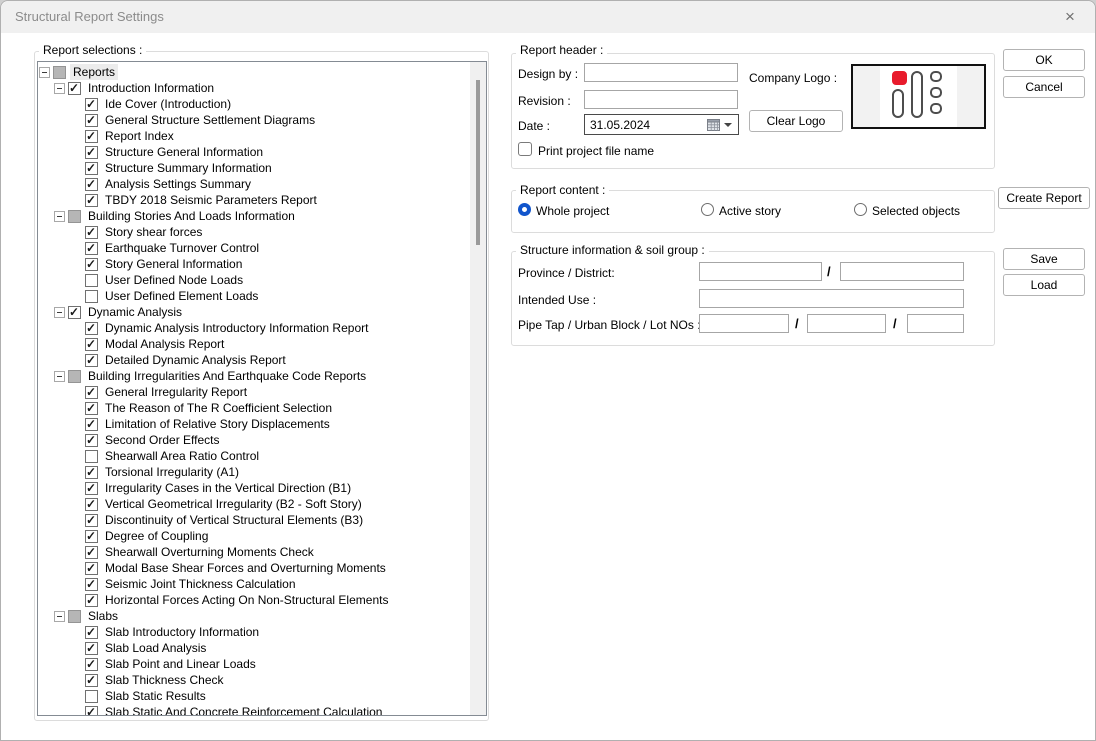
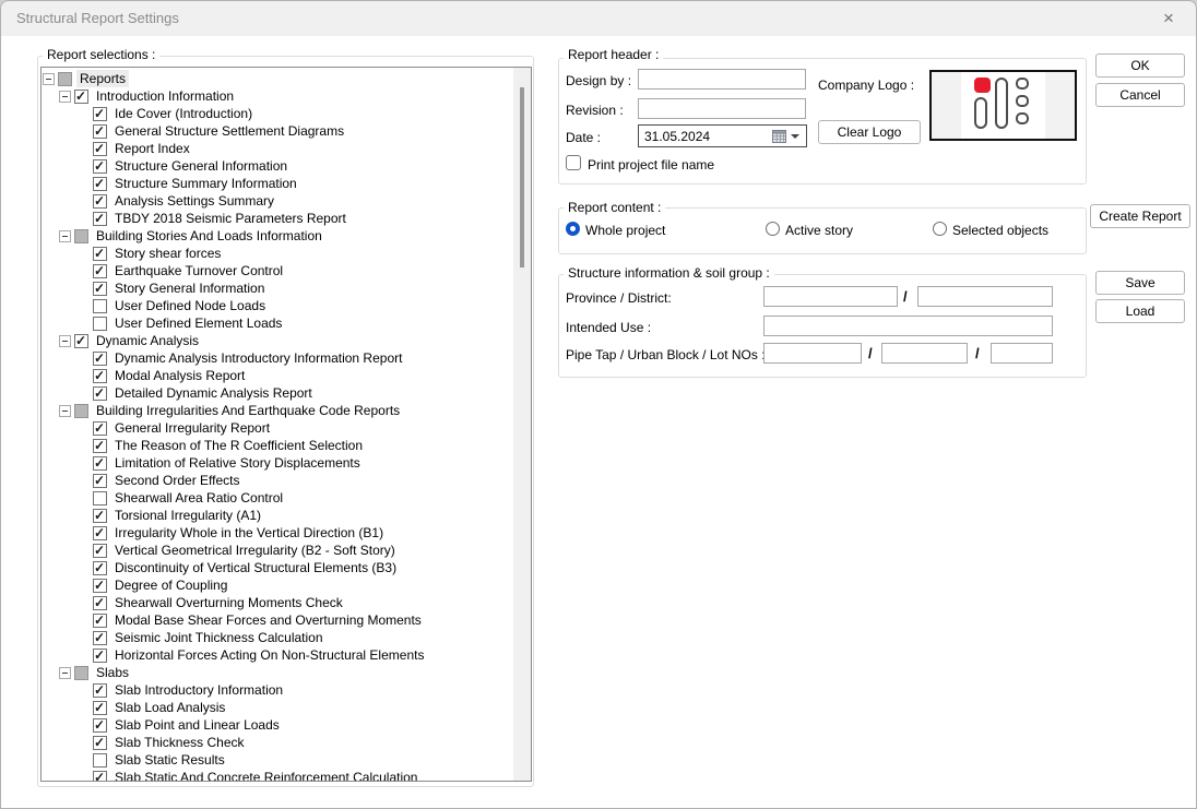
  Structural Report Settings
  ×
  Report selections :
  Reports
  Introduction Information
  Ide Cover (Introduction)
  General Structure Settlement Diagrams
  Report Index
  Structure General Information
  Structure Summary Information
  Analysis Settings Summary
  TBDY 2018 Seismic Parameters Report
  Building Stories And Loads Information
  Story shear forces
  Earthquake Turnover Control
  Story General Information
  User Defined Node Loads
  User Defined Element Loads
  Dynamic Analysis
  Dynamic Analysis Introductory Information Report
  Modal Analysis Report
  Detailed Dynamic Analysis Report
  Building Irregularities And Earthquake Code Reports
  General Irregularity Report
  The Reason of The R Coefficient Selection
  Limitation of Relative Story Displacements
  Second Order Effects
  Shearwall Area Ratio Control
  Torsional Irregularity (A1)
- Irregularity Cases in the Vertical Direction (B1)
+ Irregularity Whole in the Vertical Direction (B1)
  Vertical Geometrical Irregularity (B2 - Soft Story)
  Discontinuity of Vertical Structural Elements (B3)
  Degree of Coupling
  Shearwall Overturning Moments Check
  Modal Base Shear Forces and Overturning Moments
  Seismic Joint Thickness Calculation
  Horizontal Forces Acting On Non-Structural Elements
  Slabs
  Slab Introductory Information
  Slab Load Analysis
  Slab Point and Linear Loads
  Slab Thickness Check
  Slab Static Results
  Slab Static And Concrete Reinforcement Calculation
  Report header :
  Design by :
  Revision :
  Date :
  31.05.2024
  Company Logo :
  Clear Logo
  Print project file name
  Report content :
  Whole project
  Active story
  Selected objects
  Structure information & soil group :
  Province / District:
  /
  Intended Use :
  Pipe Tap / Urban Block / Lot NOs
  /
  /
  OK
  Cancel
  Create Report
  Save
  Load
